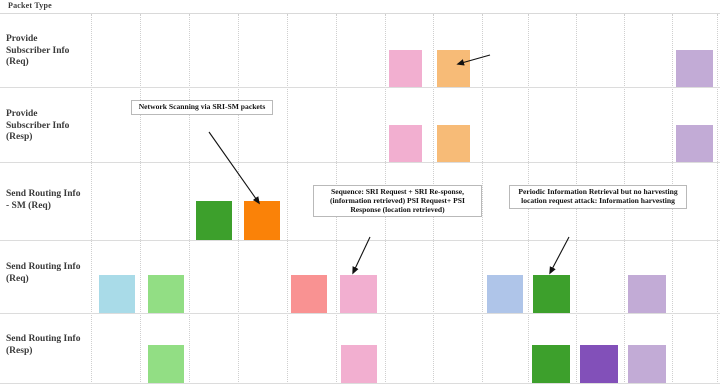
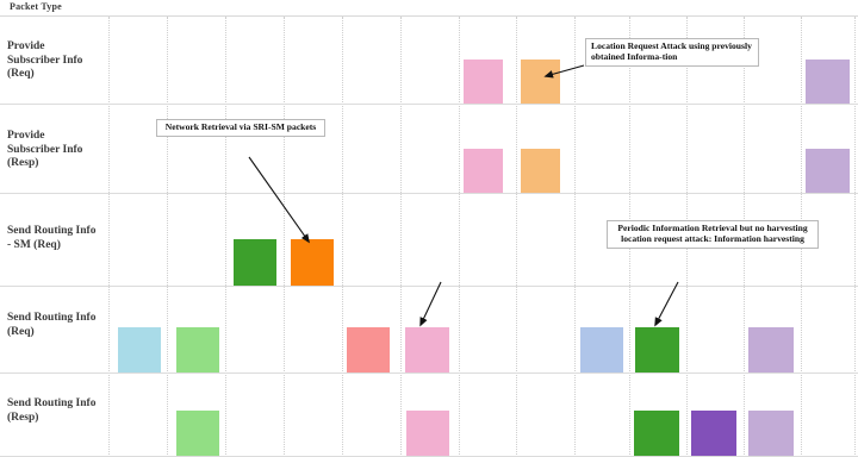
  Packet Type
  Provide
  Subscriber Info
  (Req)
  Provide
  Subscriber Info
  (Resp)
  Send Routing Info
  - SM (Req)
  Send Routing Info
  (Req)
  Send Routing Info
  (Resp)
+ Location Request Attack using previously obtained Informa-tion
- Network Scanning via SRI-SM packets
+ Network Retrieval via SRI-SM packets
- Sequence: SRI Request + SRI Re-sponse, (information retrieved) PSI Request+ PSI Response (location retrieved)
  Periodic Information Retrieval but no harvesting location request attack: Information harvesting
